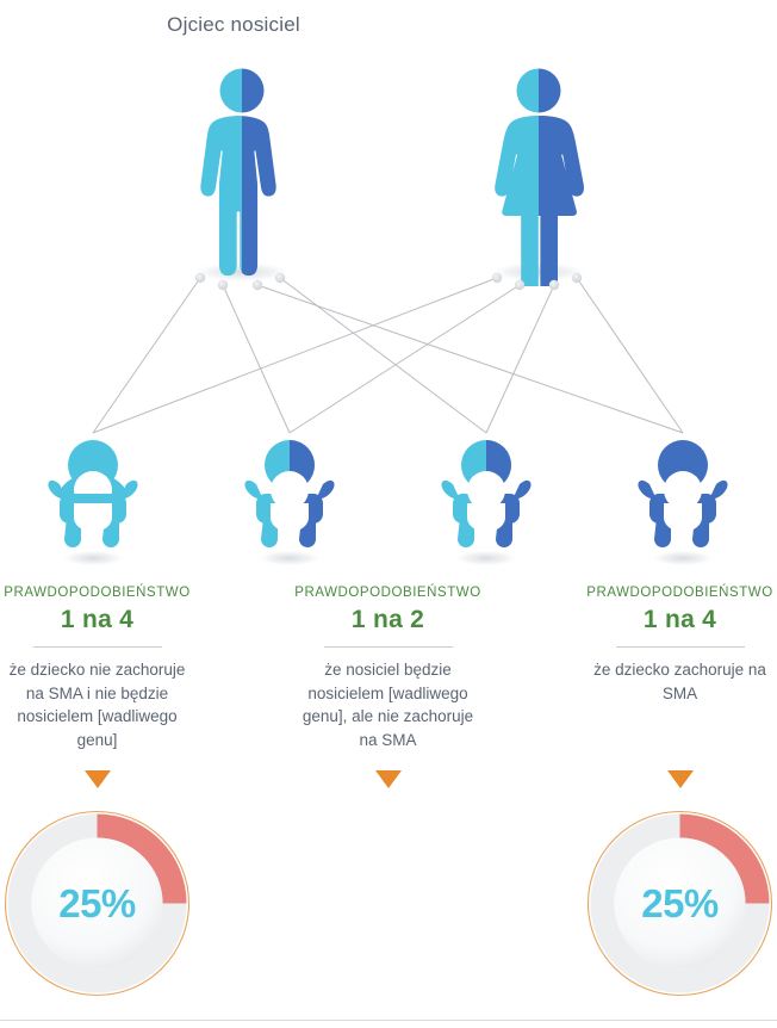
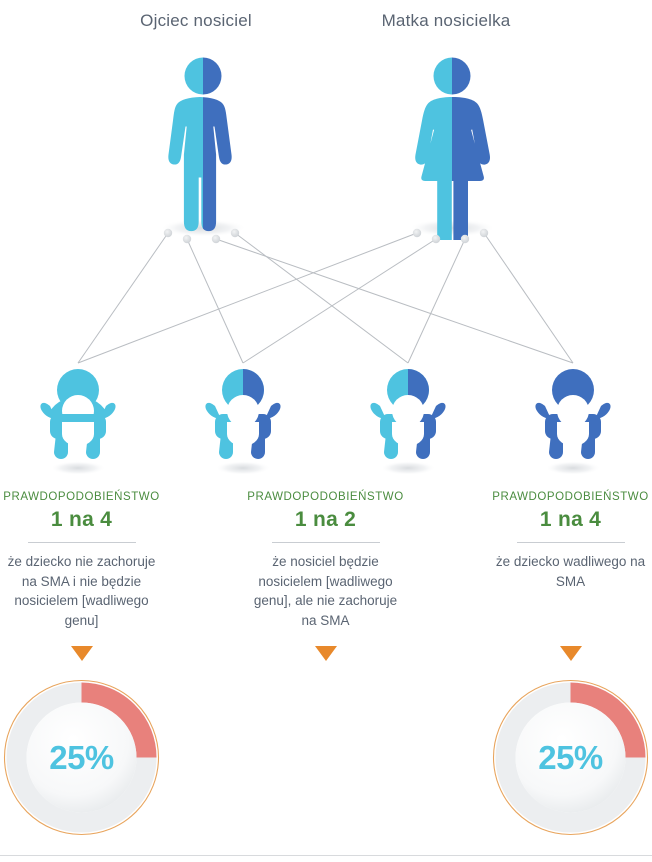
  Ojciec nosiciel
+ Matka nosicielka
  PRAWDOPODOBIEŃSTWO
  1 na 4
  że dziecko nie zachoruje na SMA i nie będzie nosicielem [wadliwego genu]
  PRAWDOPODOBIEŃSTWO
  1 na 2
  że nosiciel będzie nosicielem [wadliwego genu], ale nie zachoruje na SMA
  PRAWDOPODOBIEŃSTWO
  1 na 4
- że dziecko zachoruje na SMA
+ że dziecko wadliwego na SMA
  25%
  25%
